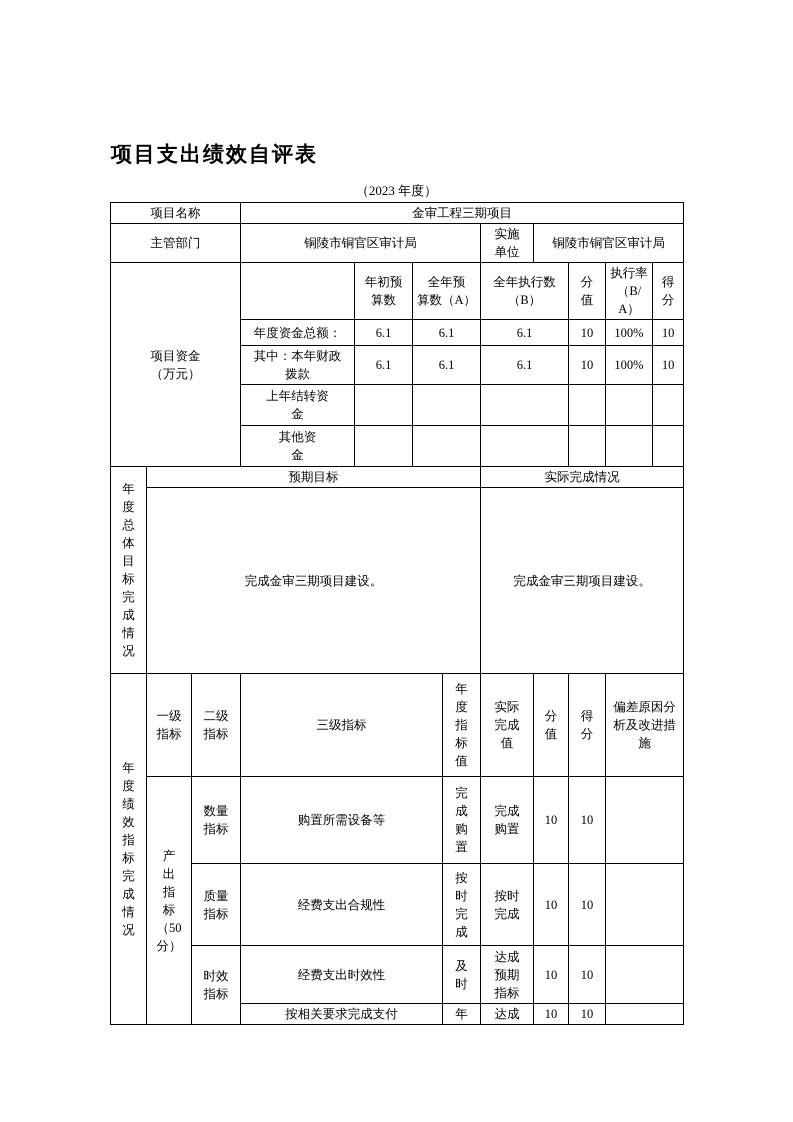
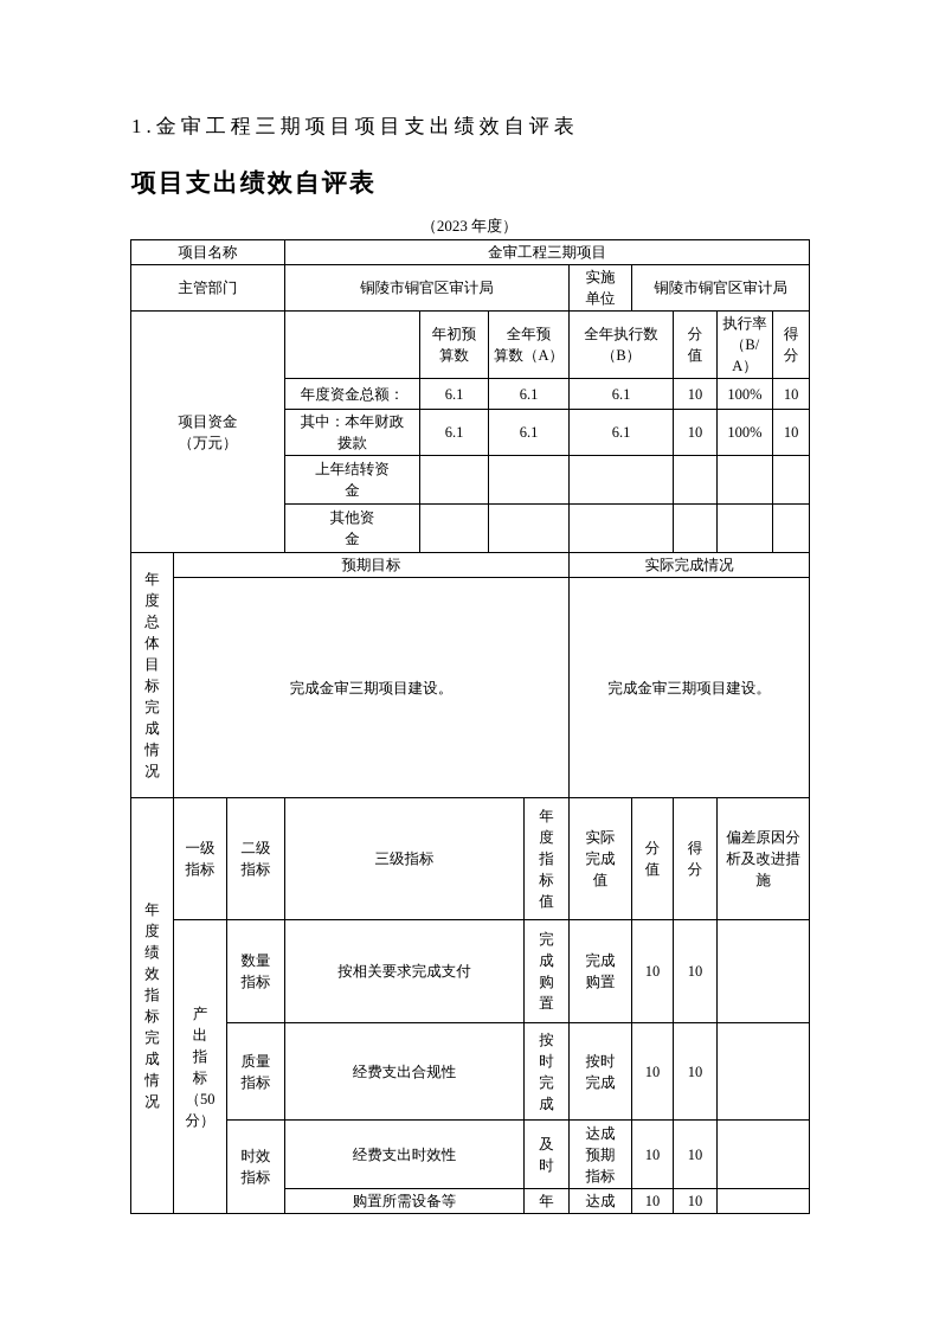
+ 1.金审工程三期项目项目支出绩效自评表
  项目支出绩效自评表
  （2023 年度）
  项目名称	金审工程三期项目
  主管部门	铜陵市铜官区审计局	实施 单位	铜陵市铜官区审计局
  项目资金 （万元）		年初预 算数	全年预 算数（A）	全年执行数 （B）	分 值	执行率 （B/A）	得 分
  年度资金总额：	6.1	6.1	6.1	10	100%	10
  其中：本年财政 拨款	6.1	6.1	6.1	10	100%	10
  上年结转资 金
  其他资 金
  年 度 总 体 目 标 完 成 情 况	预期目标	实际完成情况
  完成金审三期项目建设。	完成金审三期项目建设。
  年 度 绩 效 指 标 完 成 情 况	一级 指标	二级 指标	三级指标	年 度 指 标 值	实际 完成 值	分 值	得 分	偏差原因分 析及改进措 施
- 产 出 指 标 （50 分）	数量 指标	购置所需设备等	完 成 购 置	完成 购置	10	10
+ 产 出 指 标 （50 分）	数量 指标	按相关要求完成支付	完 成 购 置	完成 购置	10	10
  质量 指标	经费支出合规性	按 时 完 成	按时 完成	10	10
  时效 指标	经费支出时效性	及 时	达成 预期 指标	10	10
- 按相关要求完成支付	年	达成	10	10
+ 购置所需设备等	年	达成	10	10
